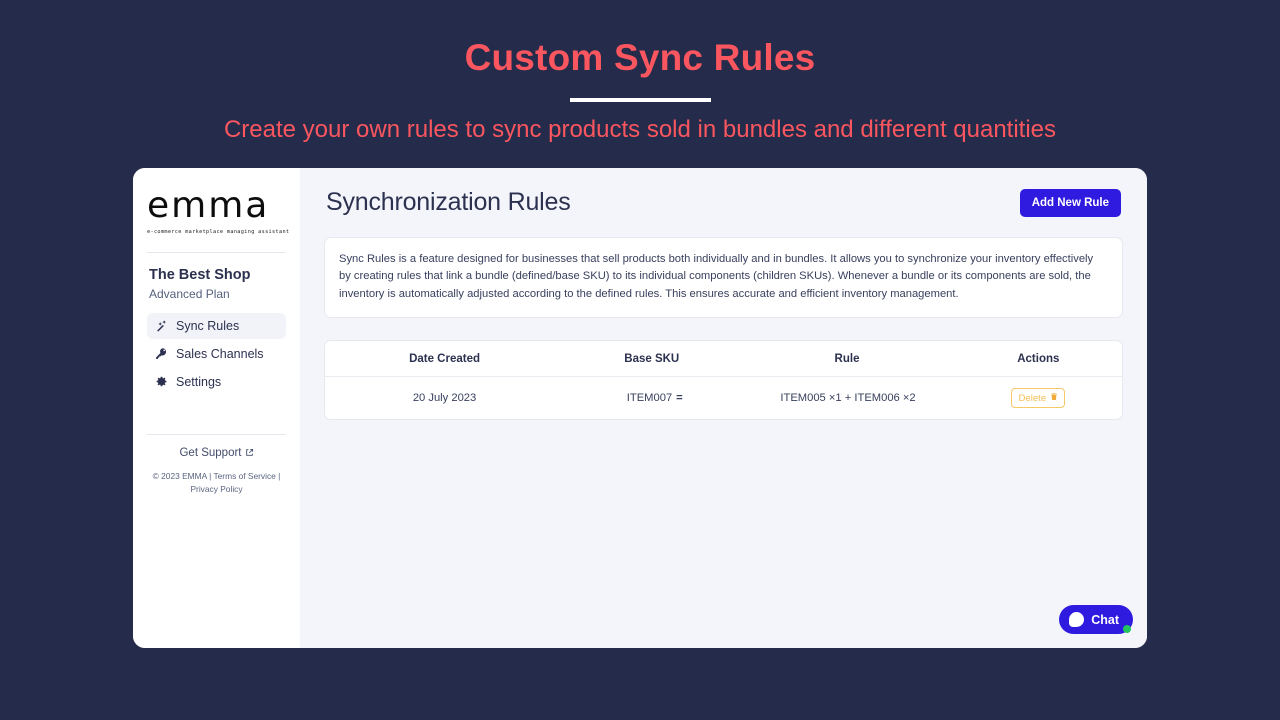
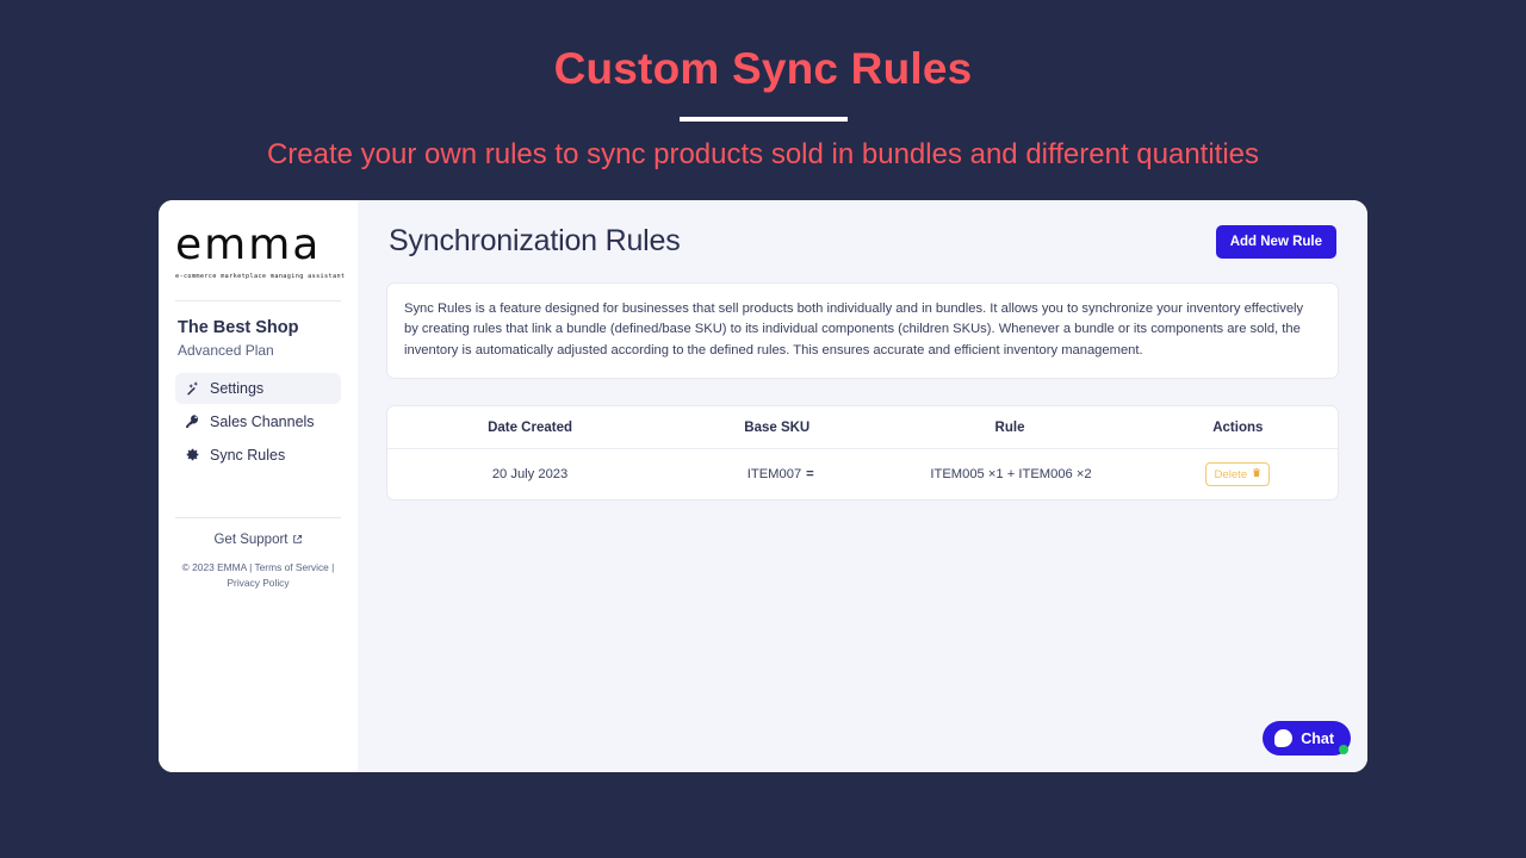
  Custom Sync Rules
  Create your own rules to sync products sold in bundles and different quantities
  emma
  The Best Shop
  Advanced Plan
- Sync Rules
+ Settings
  Sales Channels
- Settings
+ Sync Rules
  Get Support
  © 2023 EMMA | Terms of Service | Privacy Policy
  Synchronization Rules
  Add New Rule
  Sync Rules is a feature designed for businesses that sell products both individually and in bundles. It allows you to synchronize your inventory effectively by creating rules that link a bundle (defined/base SKU) to its individual components (children SKUs). Whenever a bundle or its components are sold, the inventory is automatically adjusted according to the defined rules. This ensures accurate and efficient inventory management.
  Date Created	Base SKU	Rule	Actions
  20 July 2023	ITEM007 =	ITEM005 ×1 + ITEM006 ×2	Delete
  Chat
